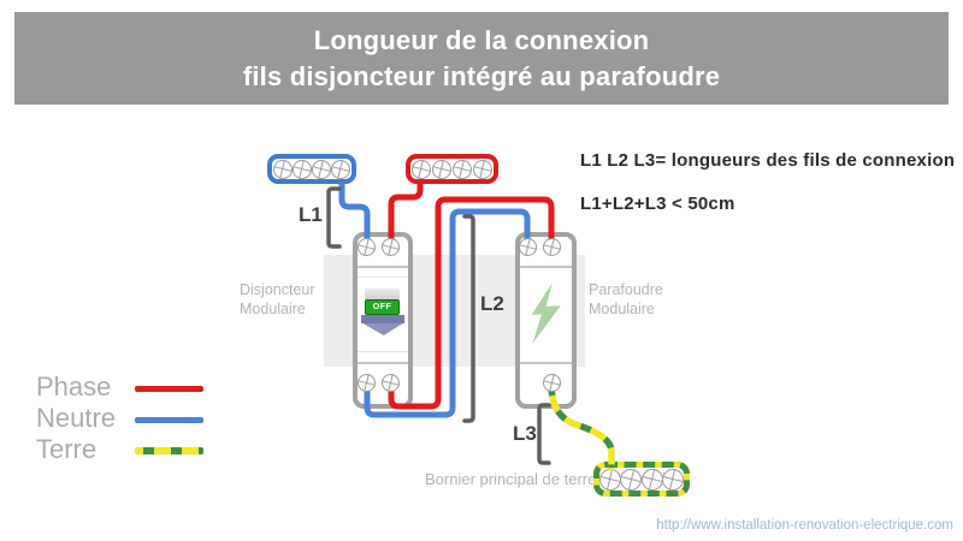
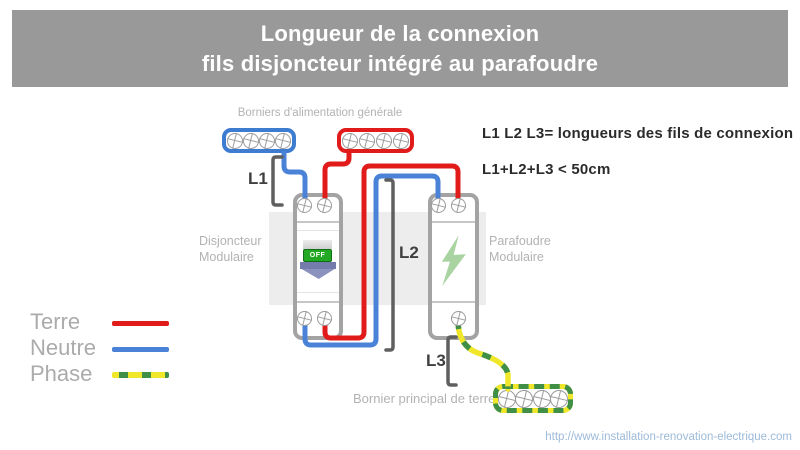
  Longueur de la connexion
  fils disjoncteur intégré au parafoudre
+ Borniers d'alimentation générale
  Disjoncteur
  Modulaire
  Parafoudre
  Modulaire
  Bornier principal de terre
  L1 L2 L3= longueurs des fils de connexion
  L1+L2+L3 < 50cm
  L1
  L2
  L3
- Phase
+ Terre
  Neutre
- Terre
+ Phase
  http://www.installation-renovation-electrique.com
